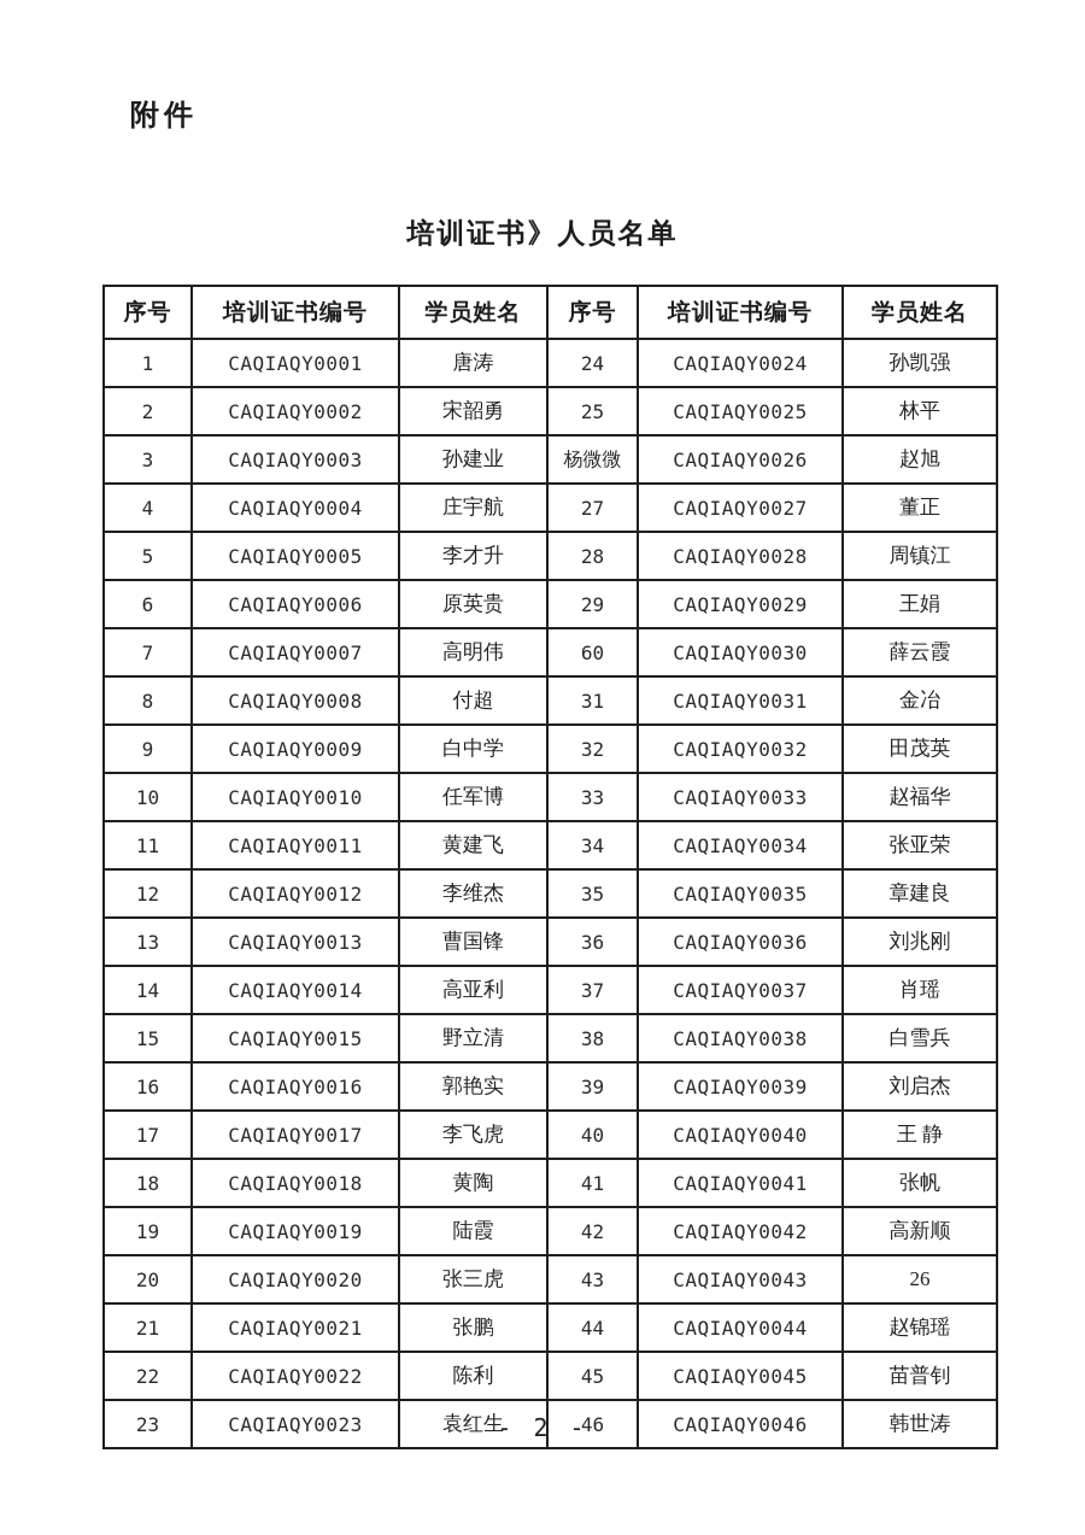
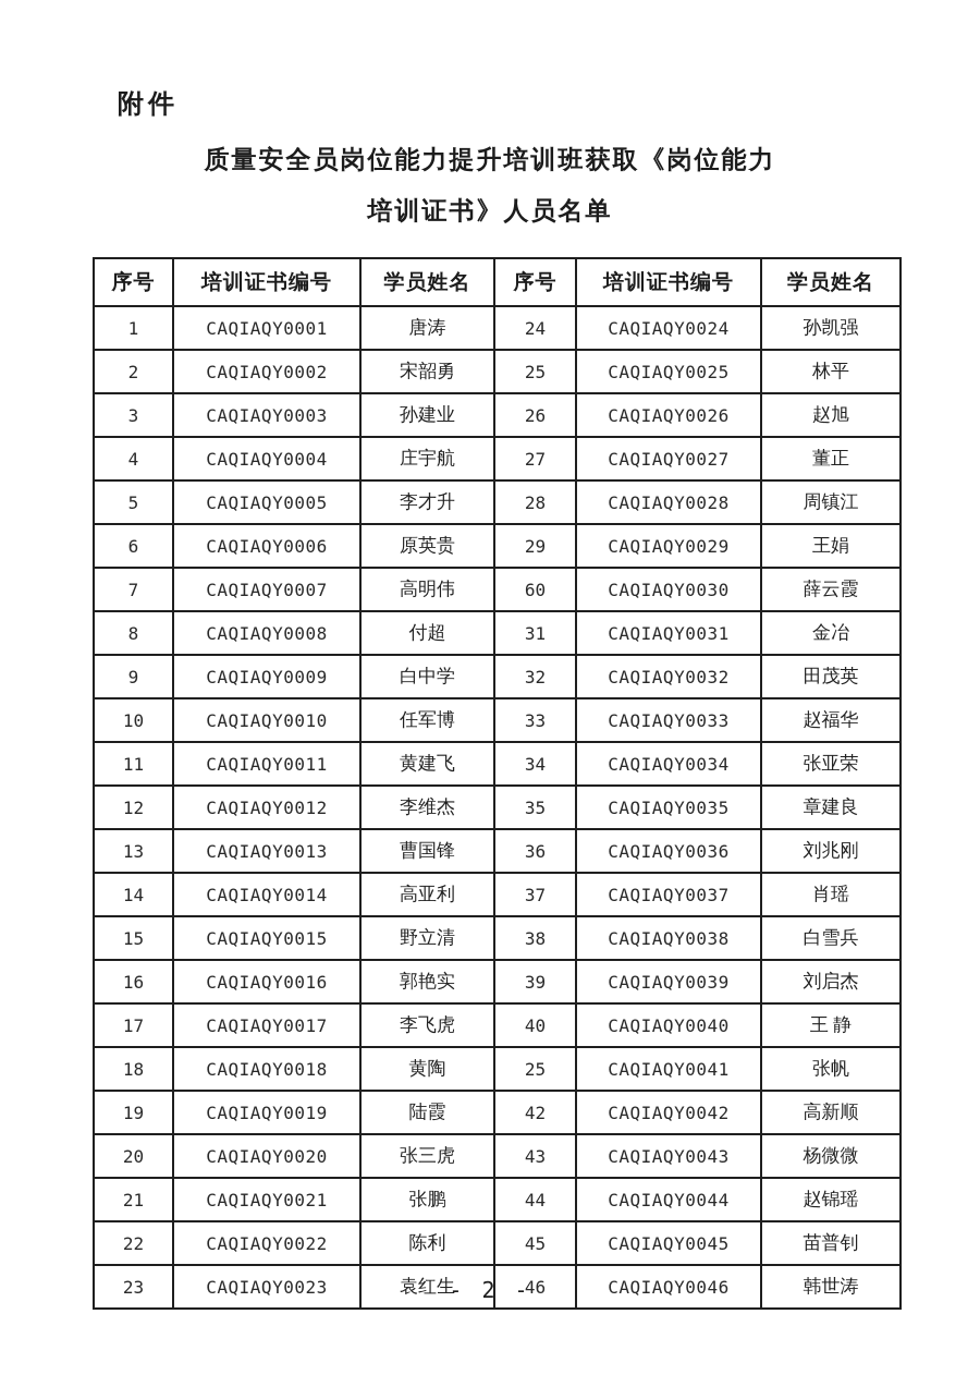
  附件
+ 质量安全员岗位能力提升培训班获取《岗位能力
  培训证书》人员名单
  序号	培训证书编号	学员姓名	序号	培训证书编号	学员姓名
  1	CAQIAQY0001	唐涛	24	CAQIAQY0024	孙凯强
  2	CAQIAQY0002	宋韶勇	25	CAQIAQY0025	林平
- 3	CAQIAQY0003	孙建业	杨微微	CAQIAQY0026	赵旭
+ 3	CAQIAQY0003	孙建业	26	CAQIAQY0026	赵旭
  4	CAQIAQY0004	庄宇航	27	CAQIAQY0027	董正
  5	CAQIAQY0005	李才升	28	CAQIAQY0028	周镇江
  6	CAQIAQY0006	原英贵	29	CAQIAQY0029	王娟
  7	CAQIAQY0007	高明伟	60	CAQIAQY0030	薛云霞
  8	CAQIAQY0008	付超	31	CAQIAQY0031	金冶
  9	CAQIAQY0009	白中学	32	CAQIAQY0032	田茂英
  10	CAQIAQY0010	任军博	33	CAQIAQY0033	赵福华
  11	CAQIAQY0011	黄建飞	34	CAQIAQY0034	张亚荣
  12	CAQIAQY0012	李维杰	35	CAQIAQY0035	章建良
  13	CAQIAQY0013	曹国锋	36	CAQIAQY0036	刘兆刚
  14	CAQIAQY0014	高亚利	37	CAQIAQY0037	肖瑶
  15	CAQIAQY0015	野立清	38	CAQIAQY0038	白雪兵
  16	CAQIAQY0016	郭艳实	39	CAQIAQY0039	刘启杰
  17	CAQIAQY0017	李飞虎	40	CAQIAQY0040	王 静
- 18	CAQIAQY0018	黄陶	41	CAQIAQY0041	张帆
+ 18	CAQIAQY0018	黄陶	25	CAQIAQY0041	张帆
  19	CAQIAQY0019	陆霞	42	CAQIAQY0042	高新顺
- 20	CAQIAQY0020	张三虎	43	CAQIAQY0043	26
+ 20	CAQIAQY0020	张三虎	43	CAQIAQY0043	杨微微
  21	CAQIAQY0021	张鹏	44	CAQIAQY0044	赵锦瑶
  22	CAQIAQY0022	陈利	45	CAQIAQY0045	苗普钊
  23	CAQIAQY0023	袁红生	46	CAQIAQY0046	韩世涛
  - 2 -
